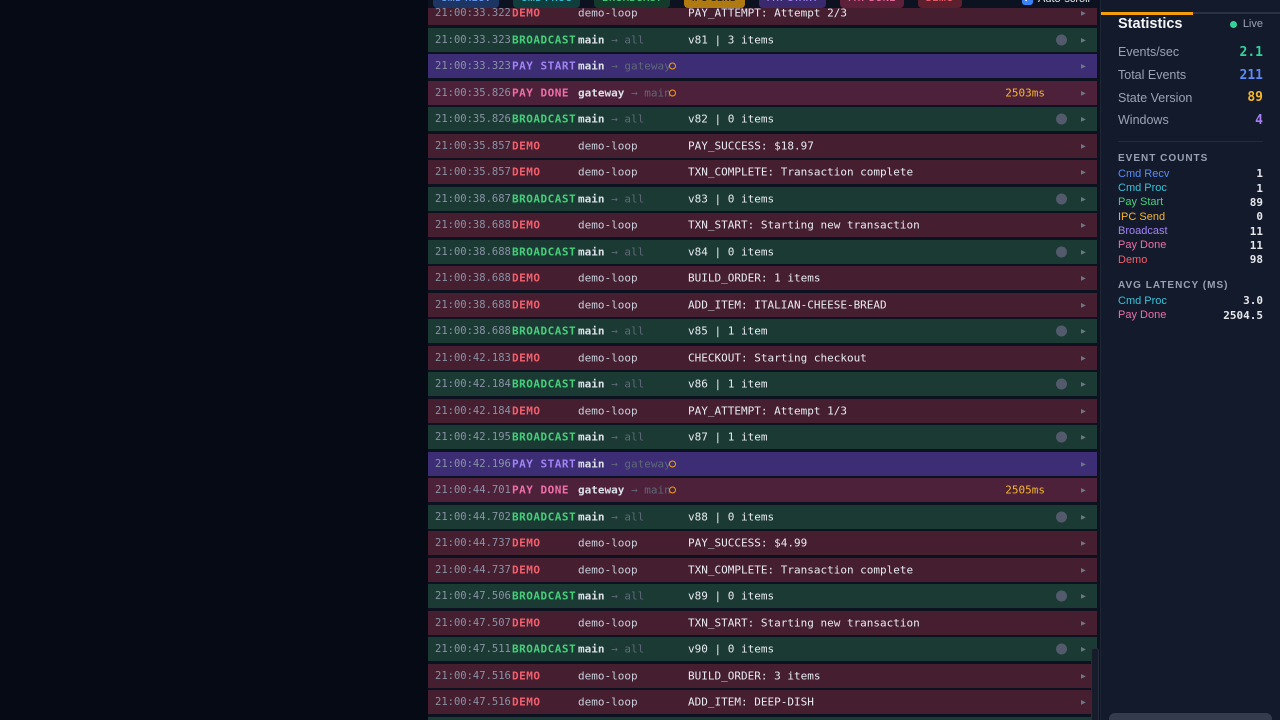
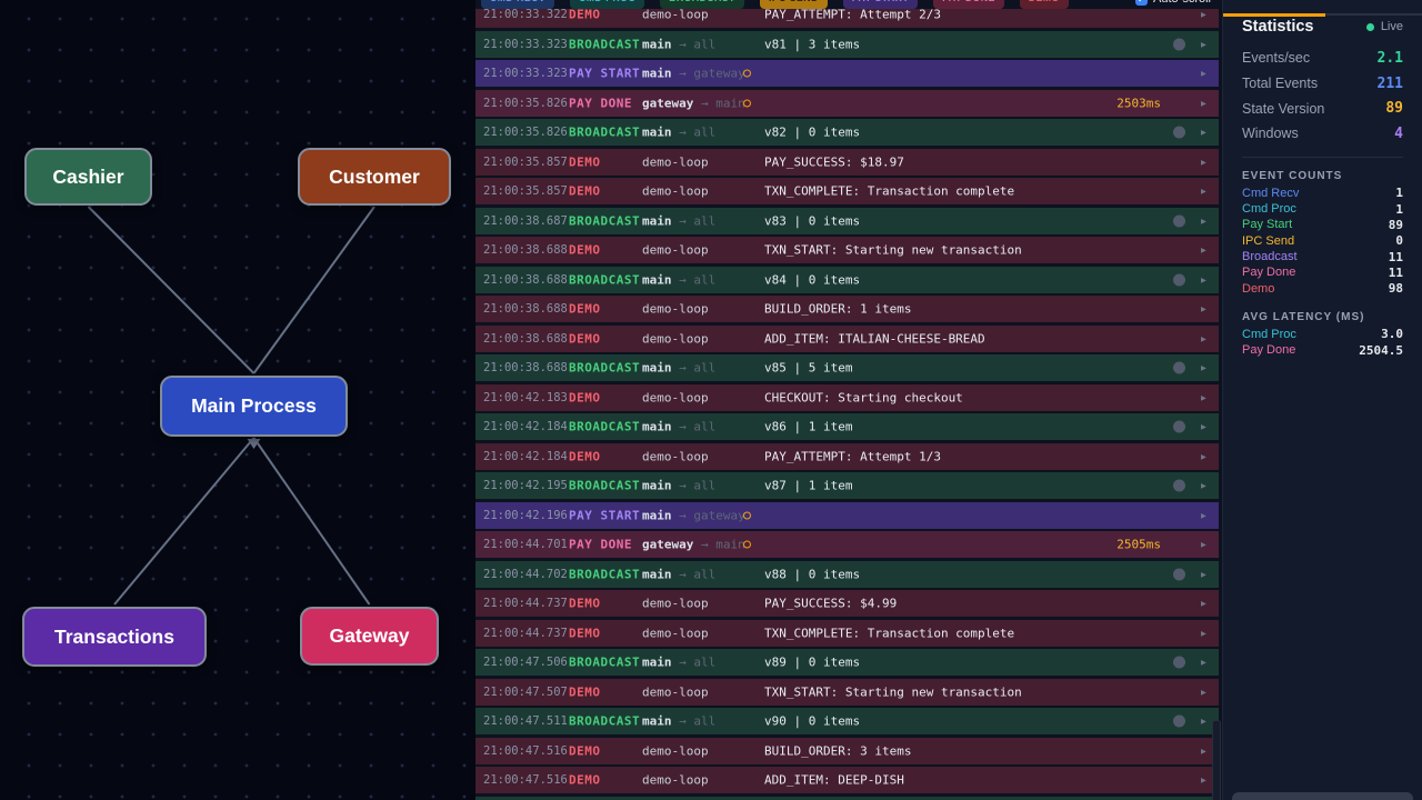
+ Cashier
+ Customer
+ Main Process
+ Transactions
+ Gateway
  21:00:33.322
  DEMO
  demo-loop
  PAY_ATTEMPT: Attempt 2/3
  ▶
  21:00:33.323
  BROADCAST
  main → all
  v81 | 3 items
  ▶
  21:00:33.323
  PAY START
  main → gateway
  ▶
  21:00:35.826
  PAY DONE
  gateway → main
  2503ms
  ▶
  21:00:35.826
  BROADCAST
  main → all
  v82 | 0 items
  ▶
  21:00:35.857
  DEMO
  demo-loop
  PAY_SUCCESS: $18.97
  ▶
  21:00:35.857
  DEMO
  demo-loop
  TXN_COMPLETE: Transaction complete
  ▶
  21:00:38.687
  BROADCAST
  main → all
  v83 | 0 items
  ▶
  21:00:38.688
  DEMO
  demo-loop
  TXN_START: Starting new transaction
  ▶
  21:00:38.688
  BROADCAST
  main → all
  v84 | 0 items
  ▶
  21:00:38.688
  DEMO
  demo-loop
  BUILD_ORDER: 1 items
  ▶
  21:00:38.688
  DEMO
  demo-loop
  ADD_ITEM: ITALIAN-CHEESE-BREAD
  ▶
  21:00:38.688
  BROADCAST
  main → all
- v85 | 1 item
+ v85 | 5 item
  ▶
  21:00:42.183
  DEMO
  demo-loop
  CHECKOUT: Starting checkout
  ▶
  21:00:42.184
  BROADCAST
  main → all
  v86 | 1 item
  ▶
  21:00:42.184
  DEMO
  demo-loop
  PAY_ATTEMPT: Attempt 1/3
  ▶
  21:00:42.195
  BROADCAST
  main → all
  v87 | 1 item
  ▶
  21:00:42.196
  PAY START
  main → gateway
  ▶
  21:00:44.701
  PAY DONE
  gateway → main
  2505ms
  ▶
  21:00:44.702
  BROADCAST
  main → all
  v88 | 0 items
  ▶
  21:00:44.737
  DEMO
  demo-loop
  PAY_SUCCESS: $4.99
  ▶
  21:00:44.737
  DEMO
  demo-loop
  TXN_COMPLETE: Transaction complete
  ▶
  21:00:47.506
  BROADCAST
  main → all
  v89 | 0 items
  ▶
  21:00:47.507
  DEMO
  demo-loop
  TXN_START: Starting new transaction
  ▶
  21:00:47.511
  BROADCAST
  main → all
  v90 | 0 items
  ▶
  21:00:47.516
  DEMO
  demo-loop
  BUILD_ORDER: 3 items
  ▶
  21:00:47.516
  DEMO
  demo-loop
  ADD_ITEM: DEEP-DISH
  ▶
  Statistics
  Live
  Events/sec
  2.1
  Total Events
  211
  State Version
  89
  Windows
  4
  EVENT COUNTS
  Cmd Recv
  1
  Cmd Proc
  1
  Pay Start
  89
  IPC Send
  0
  Broadcast
  11
  Pay Done
  11
  Demo
  98
  AVG LATENCY (MS)
  Cmd Proc
  3.0
  Pay Done
  2504.5
